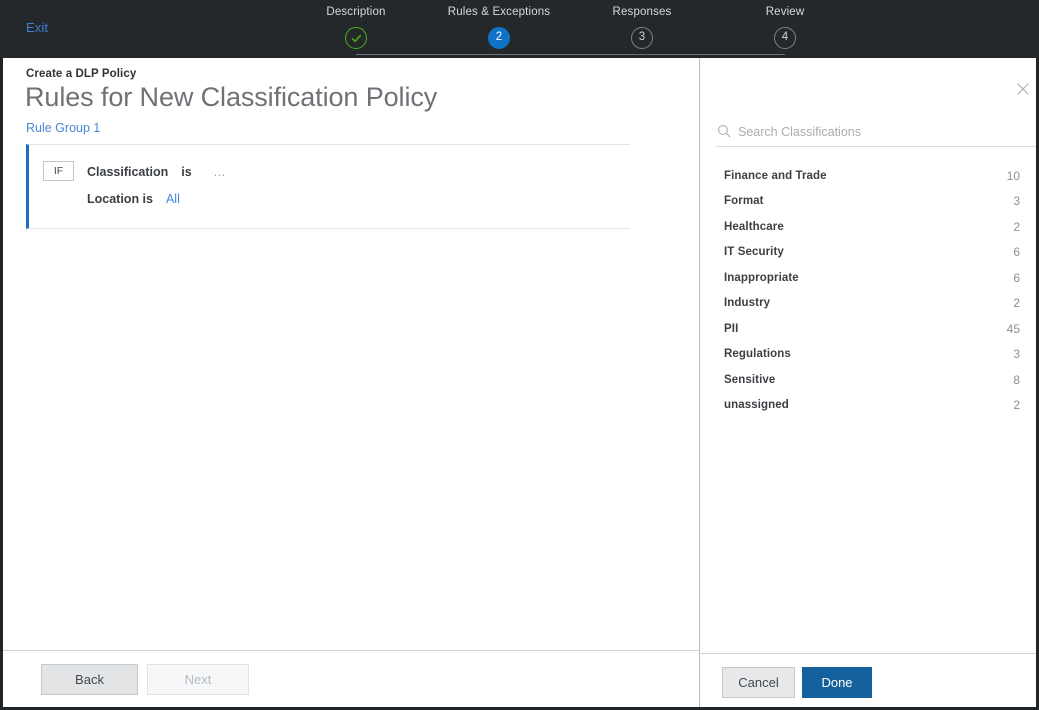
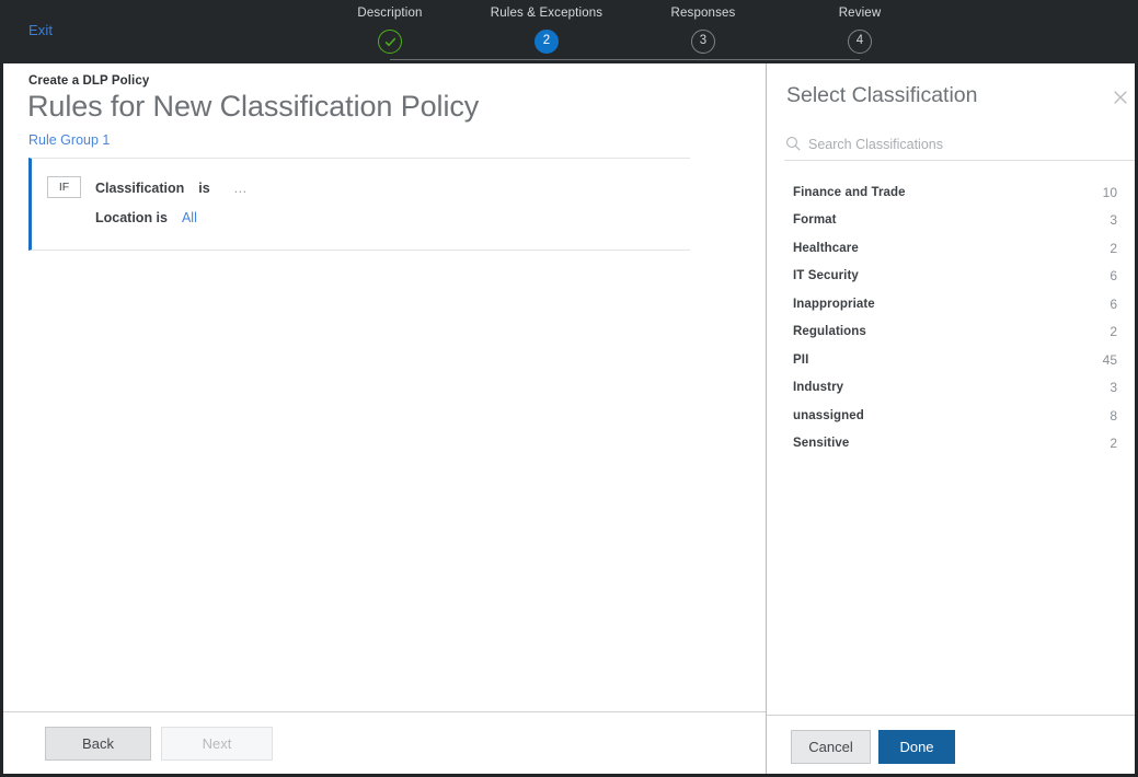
  Exit
  Description
  Rules & Exceptions
  2
  Responses
  3
  Review
  4
  Create a DLP Policy
  Rules for New Classification Policy
  Rule Group 1
  IF
  Classification is …
  Location is All
  Back
  Next
+ Select Classification
  Search Classifications
  Finance and Trade
  10
  Format
  3
  Healthcare
  2
  IT Security
  6
  Inappropriate
  6
- Industry
+ Regulations
  2
  PII
  45
- Regulations
+ Industry
  3
- Sensitive
+ unassigned
  8
- unassigned
+ Sensitive
  2
  Cancel
  Done
